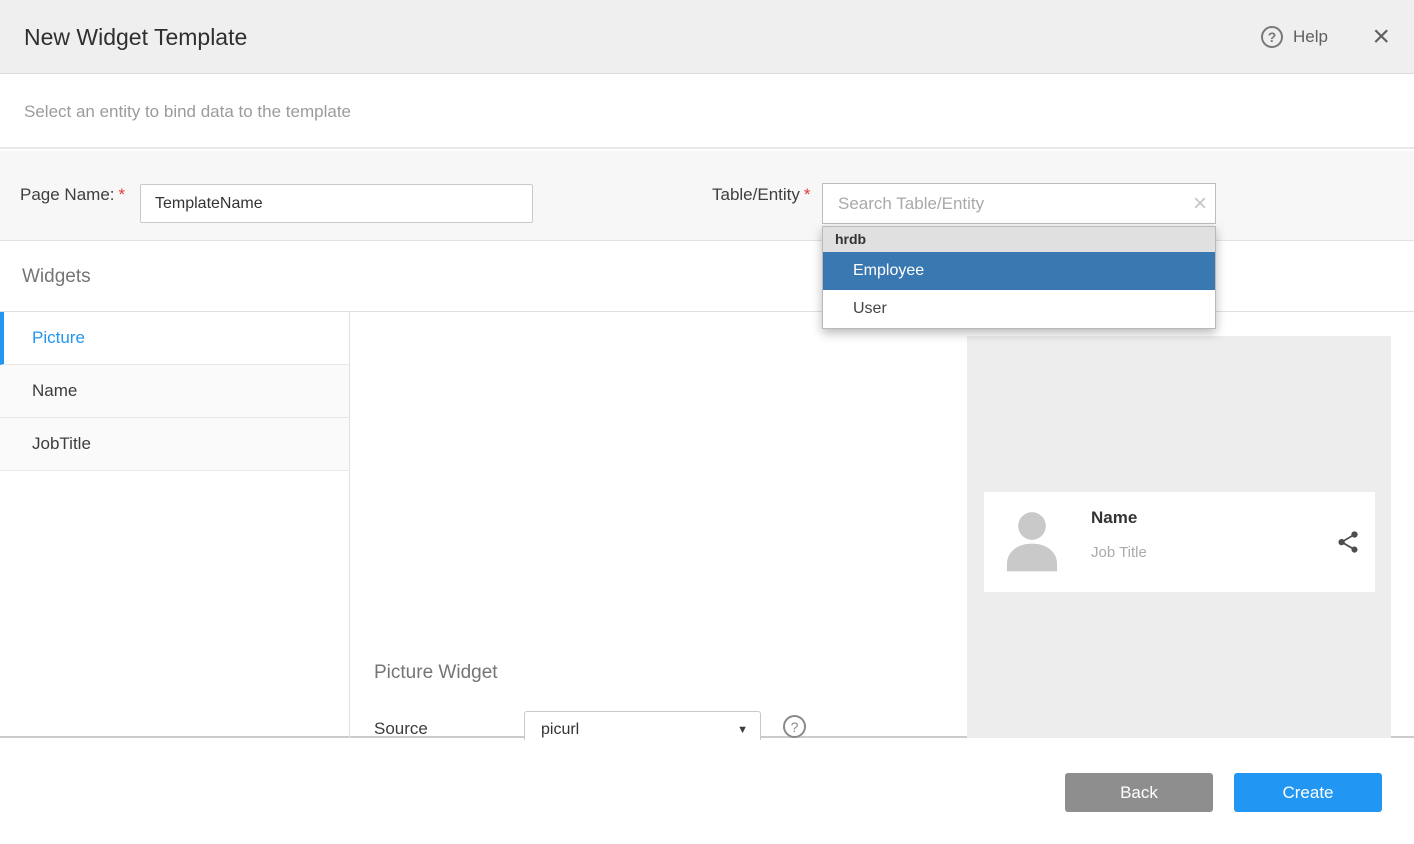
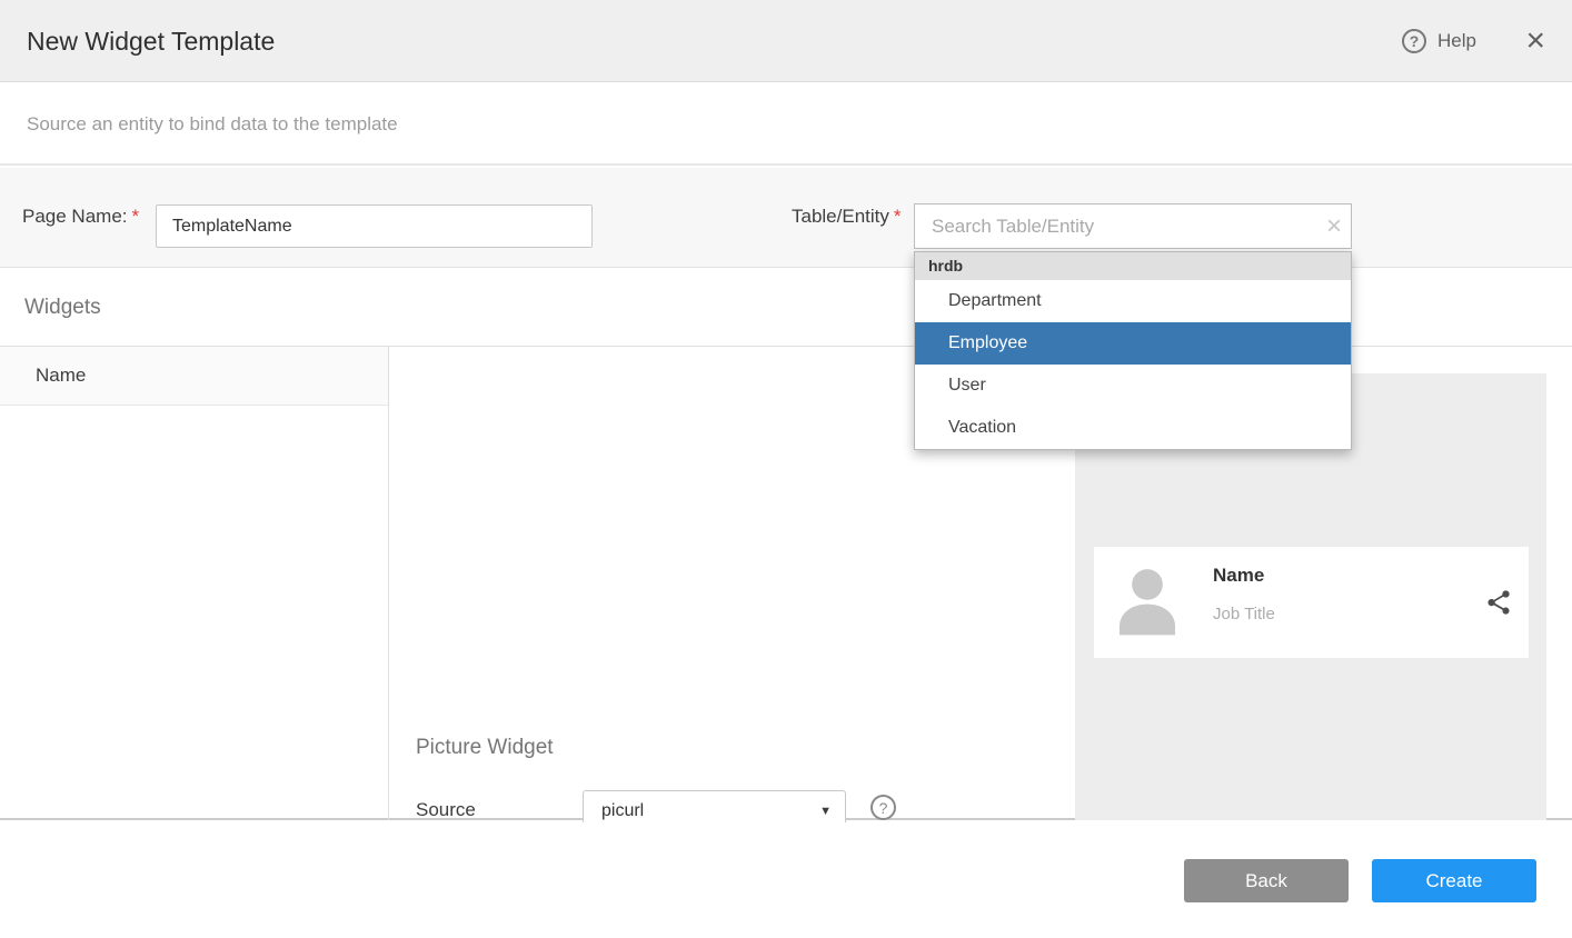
  New Widget Template
  ?
  Help
  ×
- Select an entity to bind data to the template
+ Source an entity to bind data to the template
  Page Name: *
  TemplateName
  Table/Entity *
  Search Table/Entity
  ×
  Widgets
- Picture
  Name
- JobTitle
  Picture Widget
  Source
  picurl
  ▼
  ?
  Name
  Job Title
  Back
  Create
  hrdb
+ Department
  Employee
  User
+ Vacation
